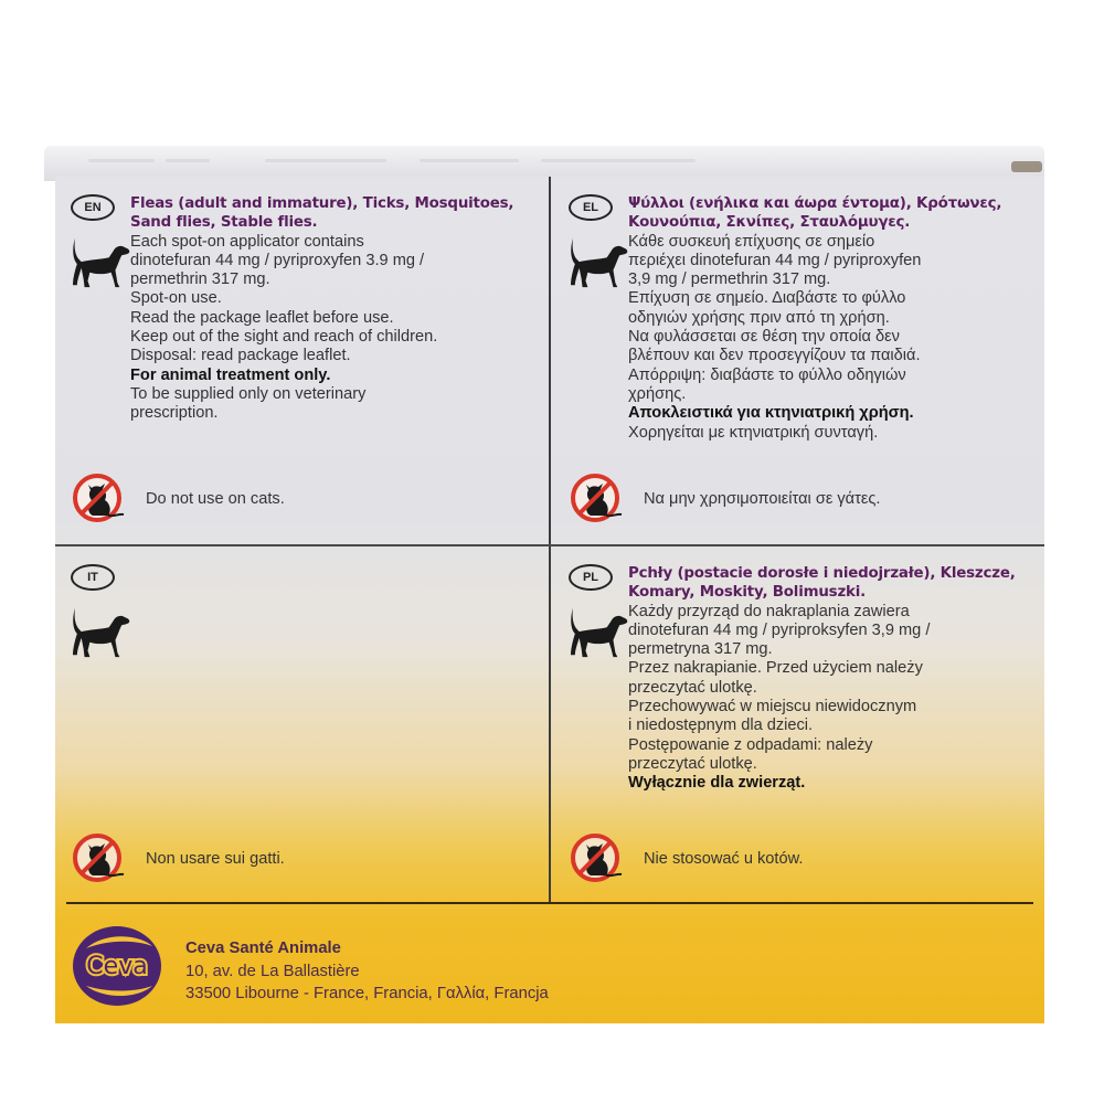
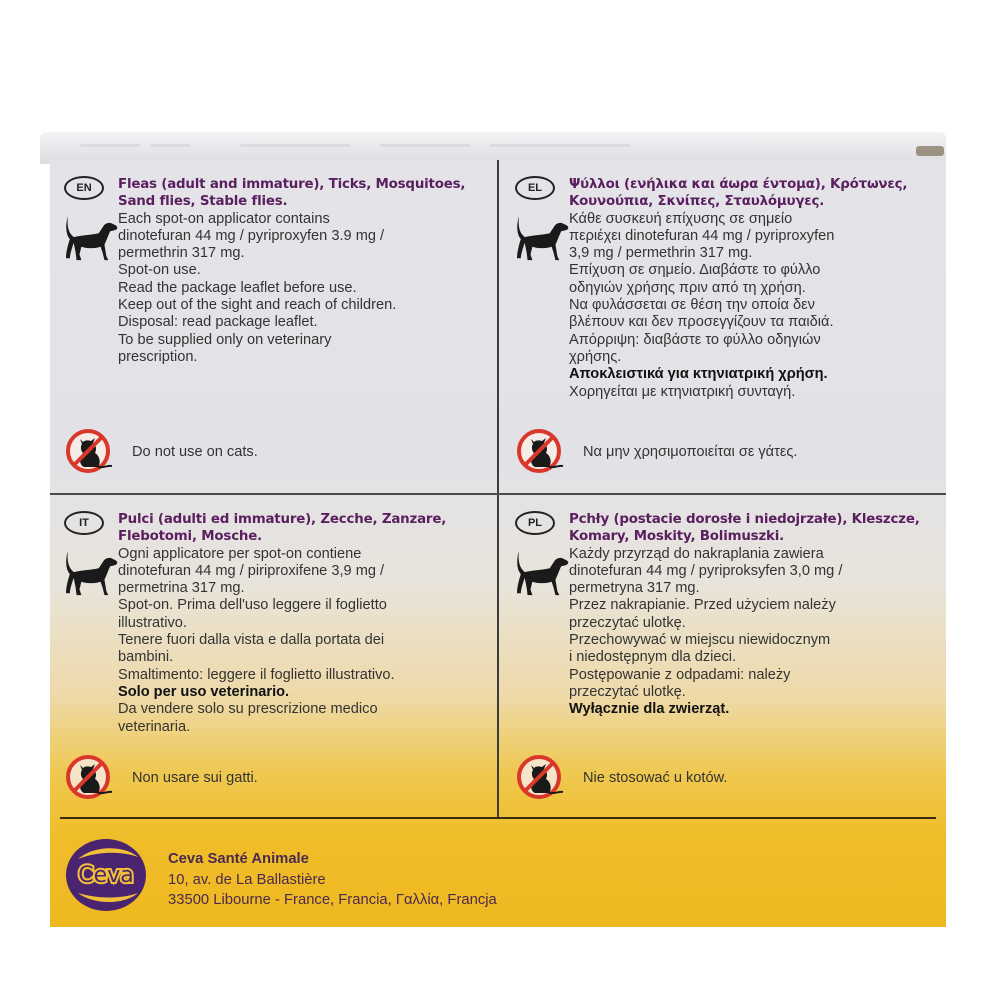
  EN
  Fleas (adult and immature), Ticks, Mosquitoes,
  Sand flies, Stable flies.
  Each spot-on applicator contains
  dinotefuran 44 mg / pyriproxyfen 3.9 mg /
  permethrin 317 mg.
  Spot-on use.
  Read the package leaflet before use.
  Keep out of the sight and reach of children.
  Disposal: read package leaflet.
- For animal treatment only.
  To be supplied only on veterinary
  prescription.
  Do not use on cats.
  EL
  Ψύλλοι (ενήλικα και άωρα έντομα), Κρότωνες,
  Κουνούπια, Σκνίπες, Σταυλόμυγες.
  Κάθε συσκευή επίχυσης σε σημείο
  περιέχει dinotefuran 44 mg / pyriproxyfen
  3,9 mg / permethrin 317 mg.
  Επίχυση σε σημείο. Διαβάστε το φύλλο
  οδηγιών χρήσης πριν από τη χρήση.
  Να φυλάσσεται σε θέση την οποία δεν
  βλέπουν και δεν προσεγγίζουν τα παιδιά.
  Απόρριψη: διαβάστε το φύλλο οδηγιών
  χρήσης.
  Αποκλειστικά για κτηνιατρική χρήση.
  Χορηγείται με κτηνιατρική συνταγή.
  Να μην χρησιμοποιείται σε γάτες.
  IT
+ Pulci (adulti ed immature), Zecche, Zanzare,
+ Flebotomi, Mosche.
+ Ogni applicatore per spot-on contiene
+ dinotefuran 44 mg / piriproxifene 3,9 mg /
+ permetrina 317 mg.
+ Spot-on. Prima dell'uso leggere il foglietto
+ illustrativo.
+ Tenere fuori dalla vista e dalla portata dei
+ bambini.
+ Smaltimento: leggere il foglietto illustrativo.
+ Solo per uso veterinario.
+ Da vendere solo su prescrizione medico
+ veterinaria.
  Non usare sui gatti.
  PL
  Pchły (postacie dorosłe i niedojrzałe), Kleszcze,
  Komary, Moskity, Bolimuszki.
  Każdy przyrząd do nakraplania zawiera
- dinotefuran 44 mg / pyriproksyfen 3,9 mg /
+ dinotefuran 44 mg / pyriproksyfen 3,0 mg /
  permetryna 317 mg.
  Przez nakrapianie. Przed użyciem należy
  przeczytać ulotkę.
  Przechowywać w miejscu niewidocznym
  i niedostępnym dla dzieci.
  Postępowanie z odpadami: należy
  przeczytać ulotkę.
  Wyłącznie dla zwierząt.
  Nie stosować u kotów.
  Ceva
  Ceva Santé Animale
  10, av. de La Ballastière
  33500 Libourne - France, Francia, Γαλλία, Francja
